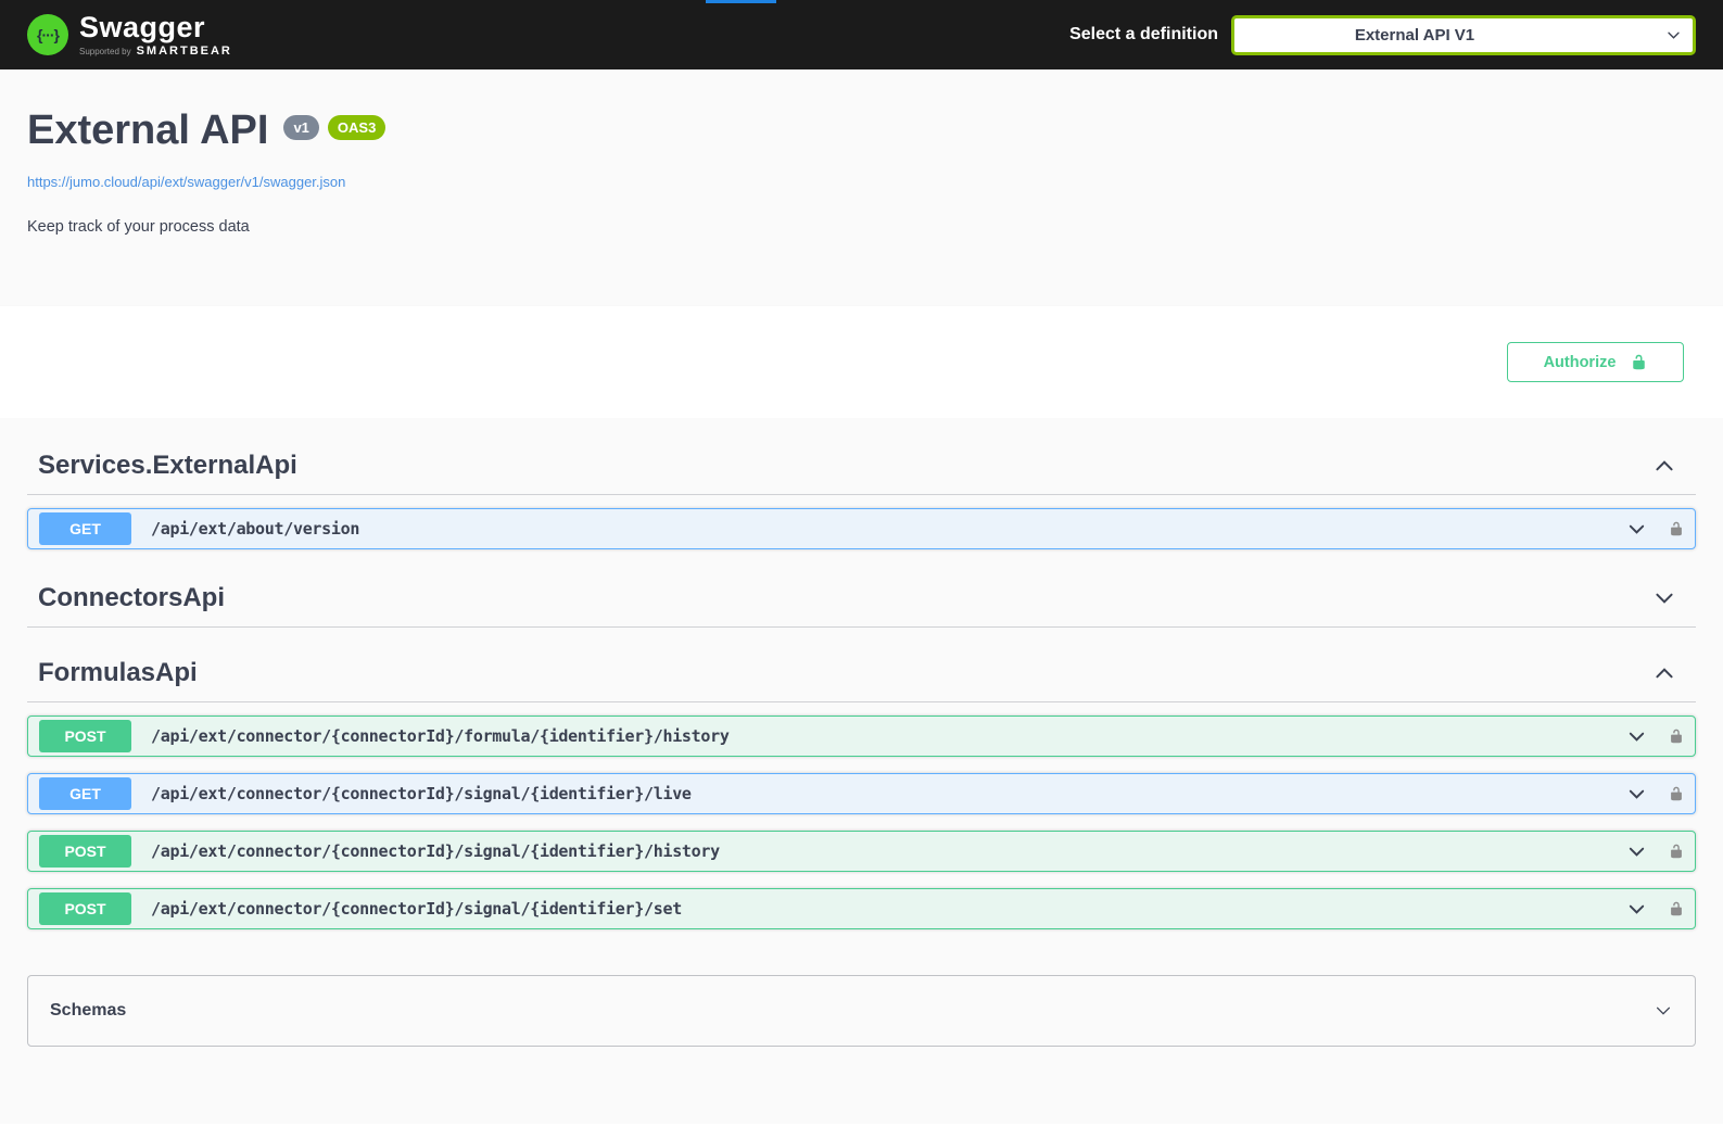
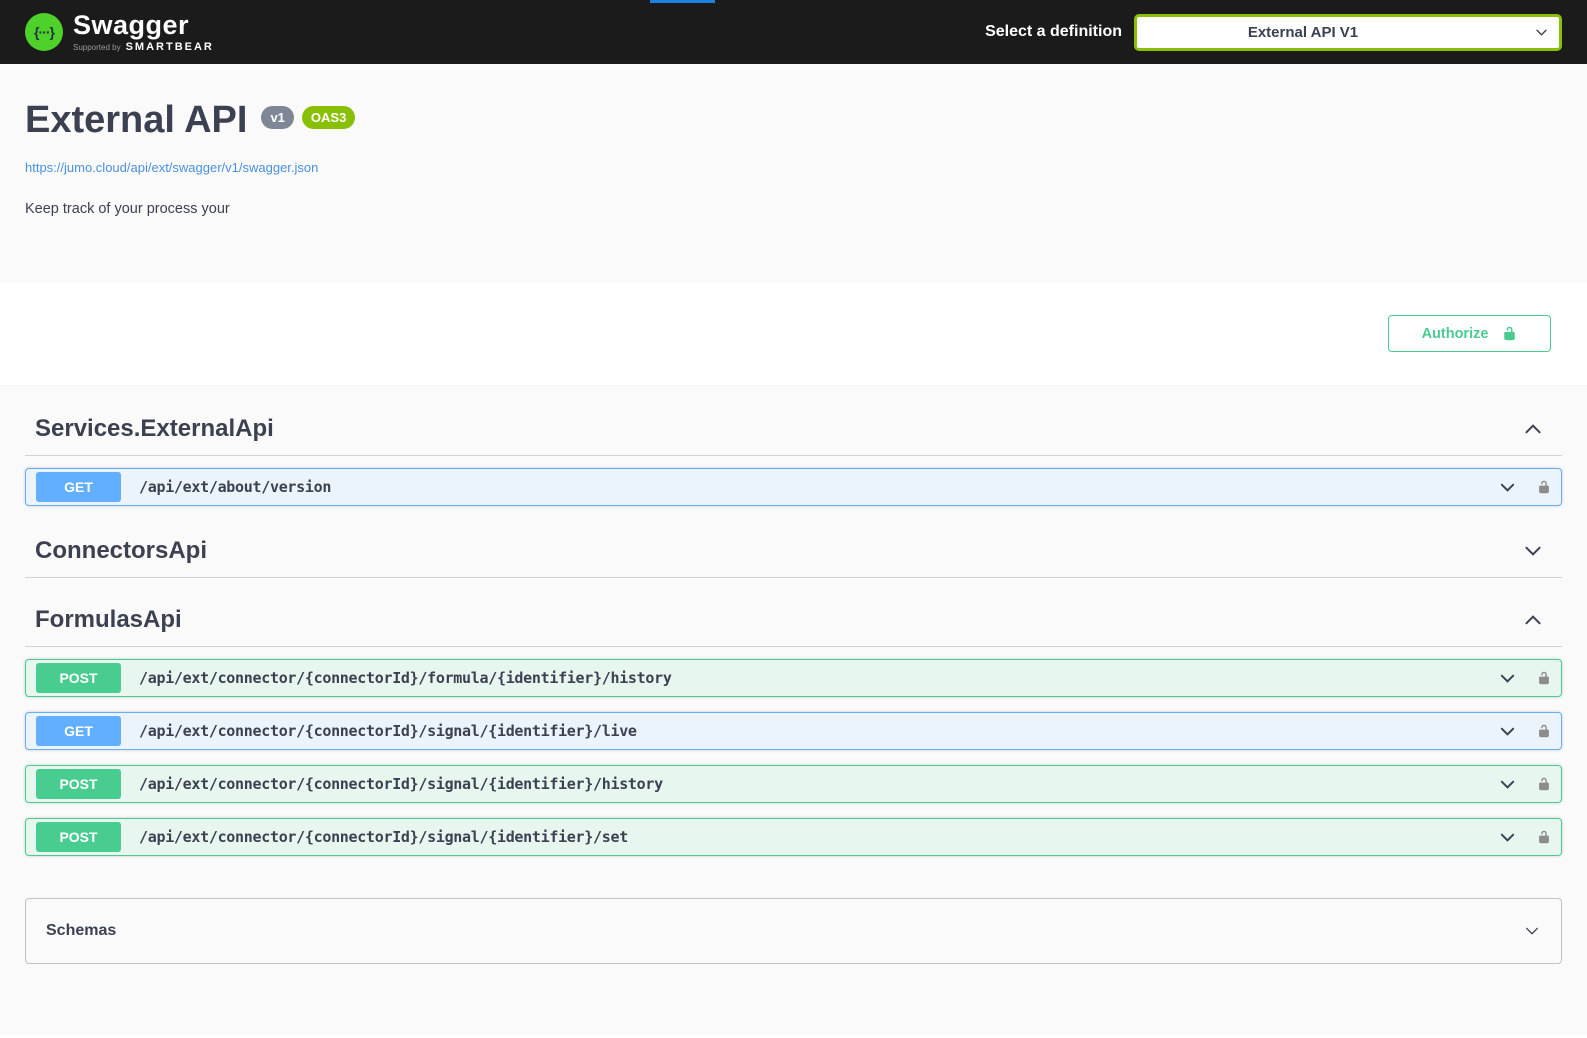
  {···}
  Swagger
  Supported by
  SMARTBEAR
  Select a definition
  External API V1
  External API
  v1
  OAS3
  https://jumo.cloud/api/ext/swagger/v1/swagger.json
- Keep track of your process data
+ Keep track of your process your
  Authorize
  Services.ExternalApi
  GET
  /api/ext/about/version
  ConnectorsApi
  FormulasApi
  POST
  /api/ext/connector/{connectorId}/formula/{identifier}/history
  GET
  /api/ext/connector/{connectorId}/signal/{identifier}/live
  POST
  /api/ext/connector/{connectorId}/signal/{identifier}/history
  POST
  /api/ext/connector/{connectorId}/signal/{identifier}/set
  Schemas
